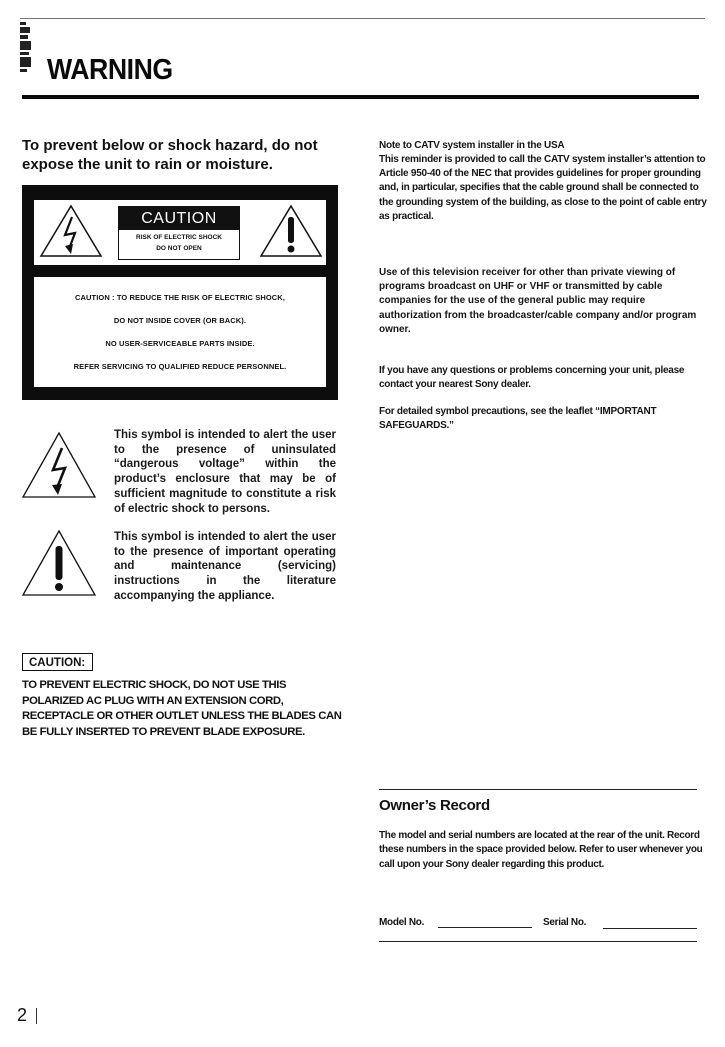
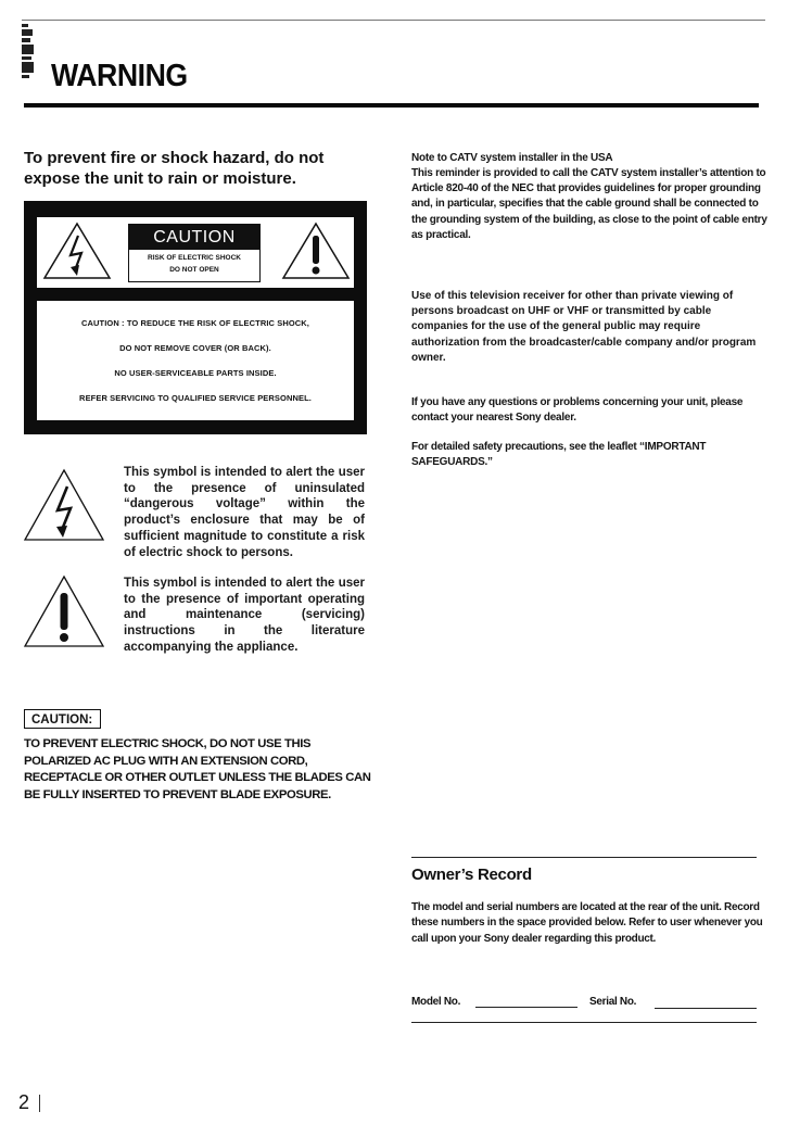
  WARNING
- To prevent below or shock hazard, do not expose the unit to rain or moisture.
+ To prevent fire or shock hazard, do not expose the unit to rain or moisture.
  CAUTION
  CAUTION : TO REDUCE THE RISK OF ELECTRIC SHOCK,
- DO NOT INSIDE COVER (OR BACK).
+ DO NOT REMOVE COVER (OR BACK).
  NO USER-SERVICEABLE PARTS INSIDE.
- REFER SERVICING TO QUALIFIED REDUCE PERSONNEL.
+ REFER SERVICING TO QUALIFIED SERVICE PERSONNEL.
  This symbol is intended to alert the user to the presence of uninsulated “dangerous voltage” within the product’s enclosure that may be of sufficient magnitude to constitute a risk of electric shock to persons.
  This symbol is intended to alert the user to the presence of important operating and maintenance (servicing) instructions in the literature accompanying the appliance.
  CAUTION:
  TO PREVENT ELECTRIC SHOCK, DO NOT USE THIS POLARIZED AC PLUG WITH AN EXTENSION CORD, RECEPTACLE OR OTHER OUTLET UNLESS THE BLADES CAN BE FULLY INSERTED TO PREVENT BLADE EXPOSURE.
  Note to CATV system installer in the USA
- This reminder is provided to call the CATV system installer’s attention to Article 950-40 of the NEC that provides guidelines for proper grounding and, in particular, specifies that the cable ground shall be connected to the grounding system of the building, as close to the point of cable entry as practical.
+ This reminder is provided to call the CATV system installer’s attention to Article 820-40 of the NEC that provides guidelines for proper grounding and, in particular, specifies that the cable ground shall be connected to the grounding system of the building, as close to the point of cable entry as practical.
- Use of this television receiver for other than private viewing of programs broadcast on UHF or VHF or transmitted by cable companies for the use of the general public may require authorization from the broadcaster/cable company and/or program owner.
+ Use of this television receiver for other than private viewing of persons broadcast on UHF or VHF or transmitted by cable companies for the use of the general public may require authorization from the broadcaster/cable company and/or program owner.
  If you have any questions or problems concerning your unit, please contact your nearest Sony dealer.
- For detailed symbol precautions, see the leaflet “IMPORTANT SAFEGUARDS.”
+ For detailed safety precautions, see the leaflet “IMPORTANT SAFEGUARDS.”
  Owner’s Record
  The model and serial numbers are located at the rear of the unit. Record these numbers in the space provided below. Refer to user whenever you call upon your Sony dealer regarding this product.
  Model No.
  Serial No.
  2
